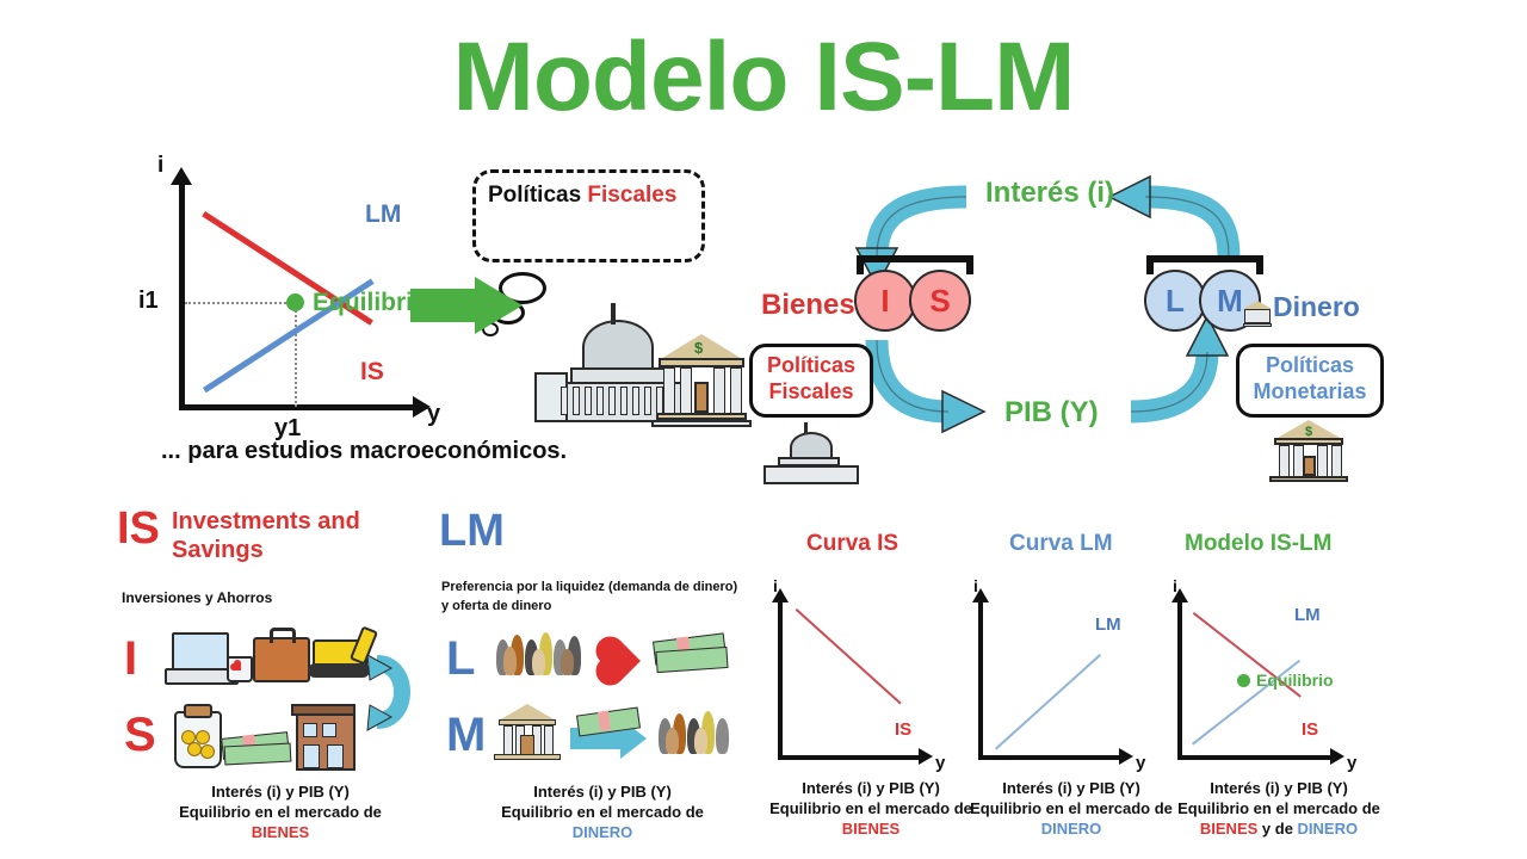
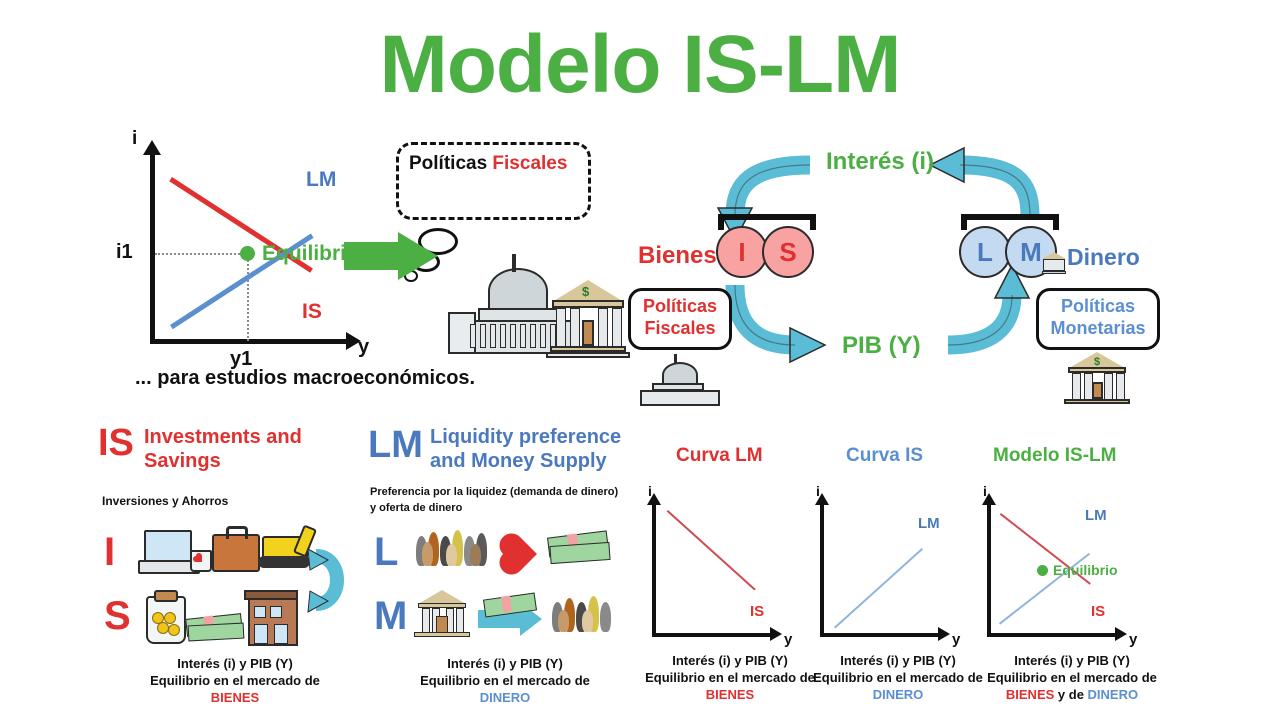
  Modelo IS-LM
  i
  y
  LM
  IS
  Equilibr
  i1
  y1
  ... para estudios macroeconómicos.
  Políticas Fiscales
  $
  Interés (i)
  PIB (Y)
  Bienes
  Dinero
  I
  S
  L
  M
  Políticas
  Fiscales
  Políticas
  Monetarias
  $
  IS
  Investments and
  Savings
  Inversiones y Ahorros
  I
  S
  Interés (i) y PIB (Y)
  Equilibrio en el mercado de
  BIENES
  LM
+ Liquidity preference
+ and Money Supply
  Preferencia por la liquidez (demanda de dinero)
  y oferta de dinero
  L
  M
  Interés (i) y PIB (Y)
  Equilibrio en el mercado de
  DINERO
- Curva IS
+ Curva LM
  i
  y
  IS
  Interés (i) y PIB (Y)
  Equilibrio en el mercado de
  BIENES
- Curva LM
+ Curva IS
  i
  y
  LM
  Interés (i) y PIB (Y)
  Equilibrio en el mercado de
  DINERO
  Modelo IS-LM
  i
  y
  LM
  IS
  Equilibrio
  Interés (i) y PIB (Y)
  Equilibrio en el mercado de
  BIENES y de DINERO
